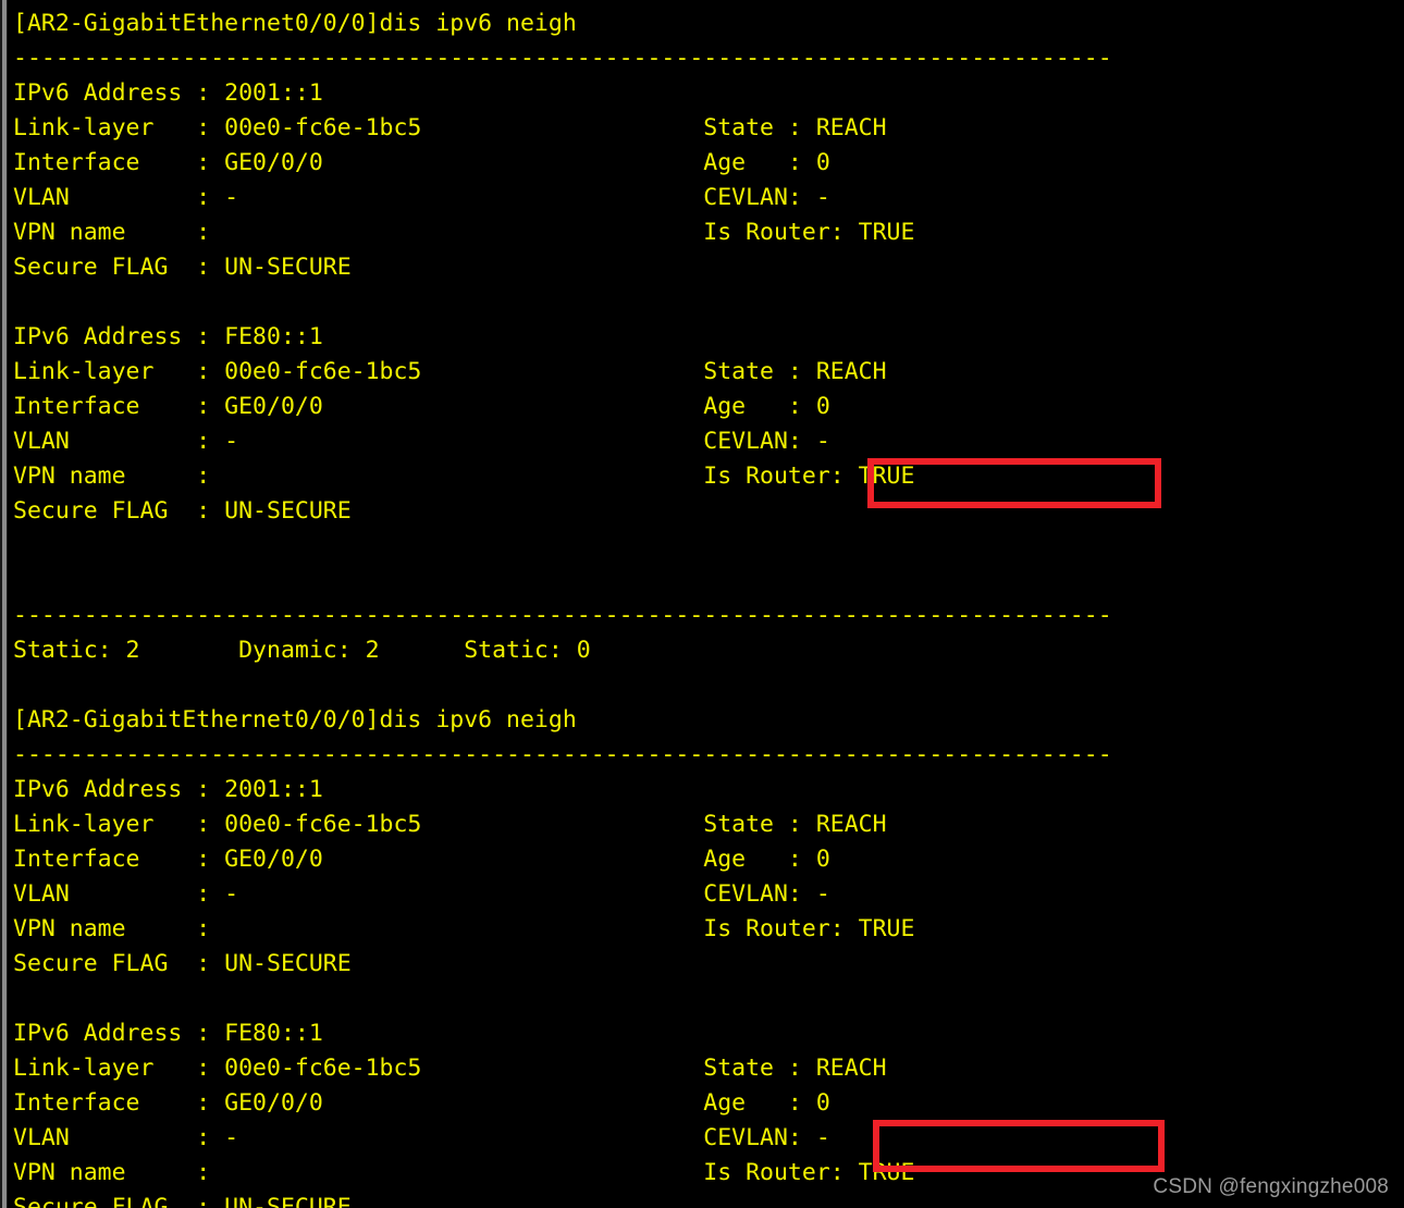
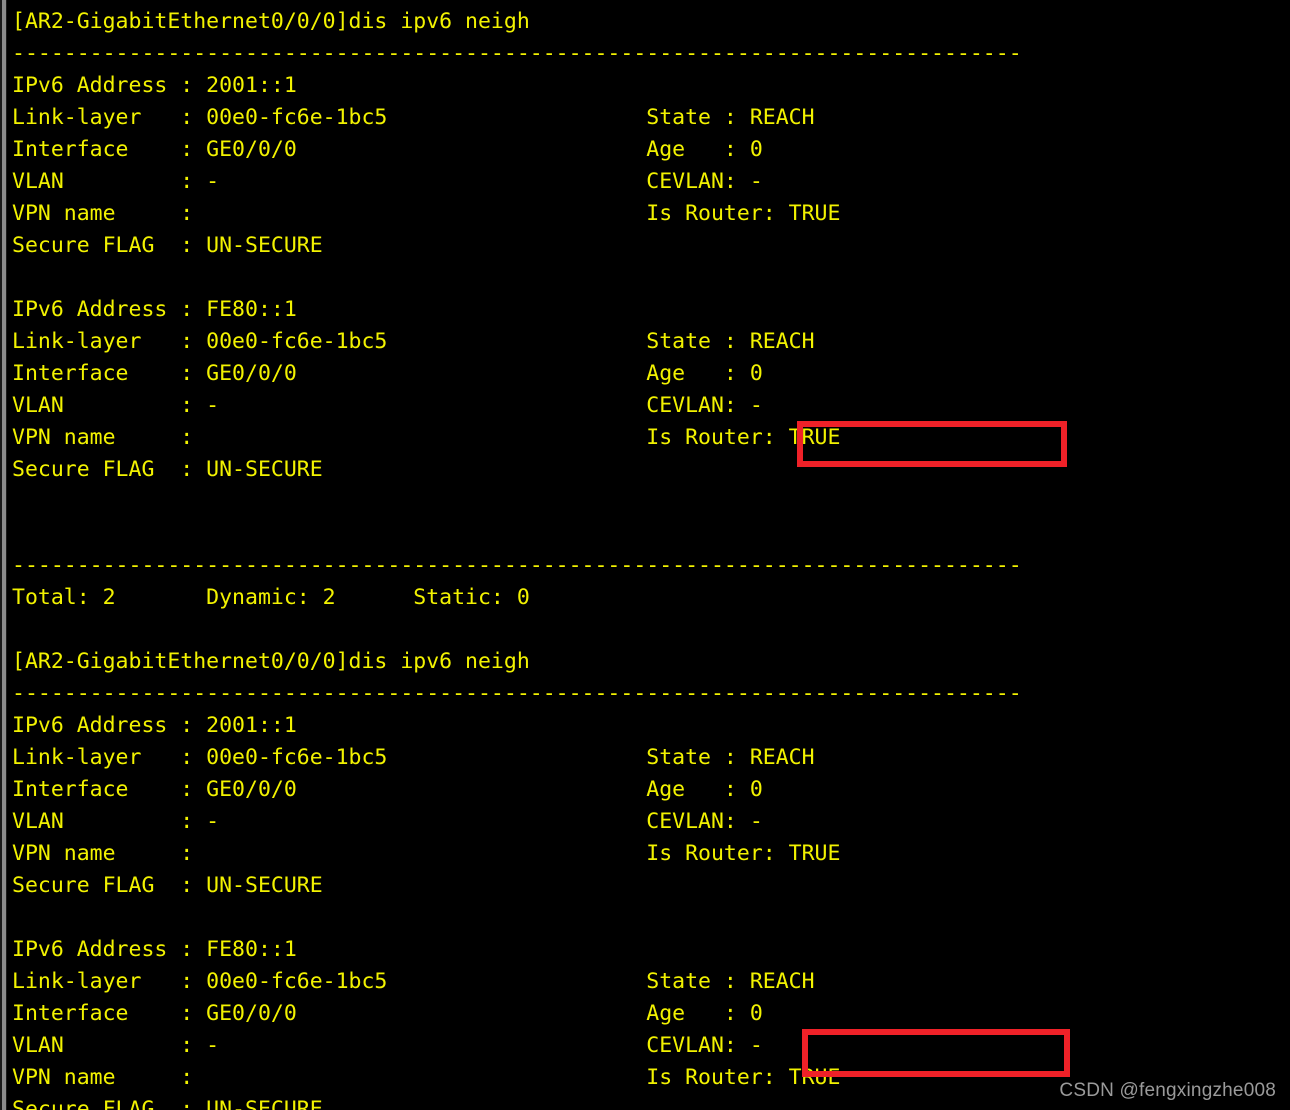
  [AR2-GigabitEthernet0/0/0]dis ipv6 neigh
  ------------------------------------------------------------------------------
  IPv6 Address : 2001::1
  Link-layer : 00e0-fc6e-1bc5 State : REACH
  Interface : GE0/0/0 Age : 0
  VLAN : - CEVLAN: -
  VPN name : Is Router: TRUE
  Secure FLAG : UN-SECURE
  IPv6 Address : FE80::1
  Link-layer : 00e0-fc6e-1bc5 State : REACH
  Interface : GE0/0/0 Age : 0
  VLAN : - CEVLAN: -
  VPN name : Is Router: TRUE
  Secure FLAG : UN-SECURE
  ------------------------------------------------------------------------------
- Static: 2 Dynamic: 2 Static: 0
+ Total: 2 Dynamic: 2 Static: 0
  [AR2-GigabitEthernet0/0/0]dis ipv6 neigh
  ------------------------------------------------------------------------------
  IPv6 Address : 2001::1
  Link-layer : 00e0-fc6e-1bc5 State : REACH
  Interface : GE0/0/0 Age : 0
  VLAN : - CEVLAN: -
  VPN name : Is Router: TRUE
  Secure FLAG : UN-SECURE
  IPv6 Address : FE80::1
  Link-layer : 00e0-fc6e-1bc5 State : REACH
  Interface : GE0/0/0 Age : 0
  VLAN : - CEVLAN: -
  VPN name : Is Router: TRUE
  CSDN @fengxingzhe008
